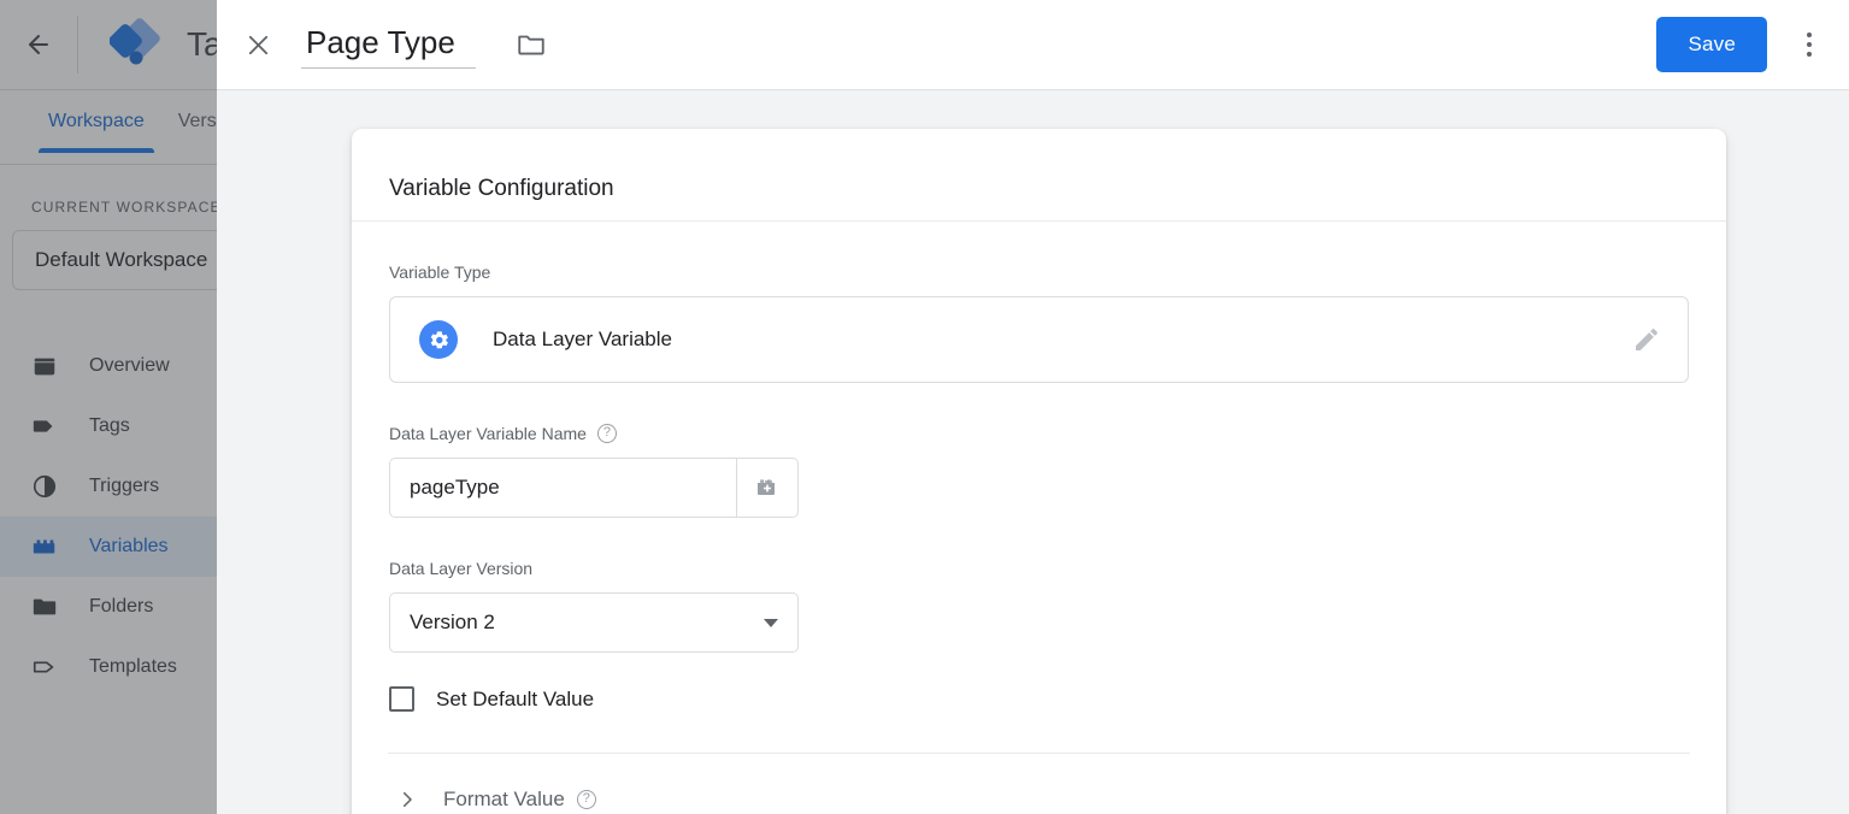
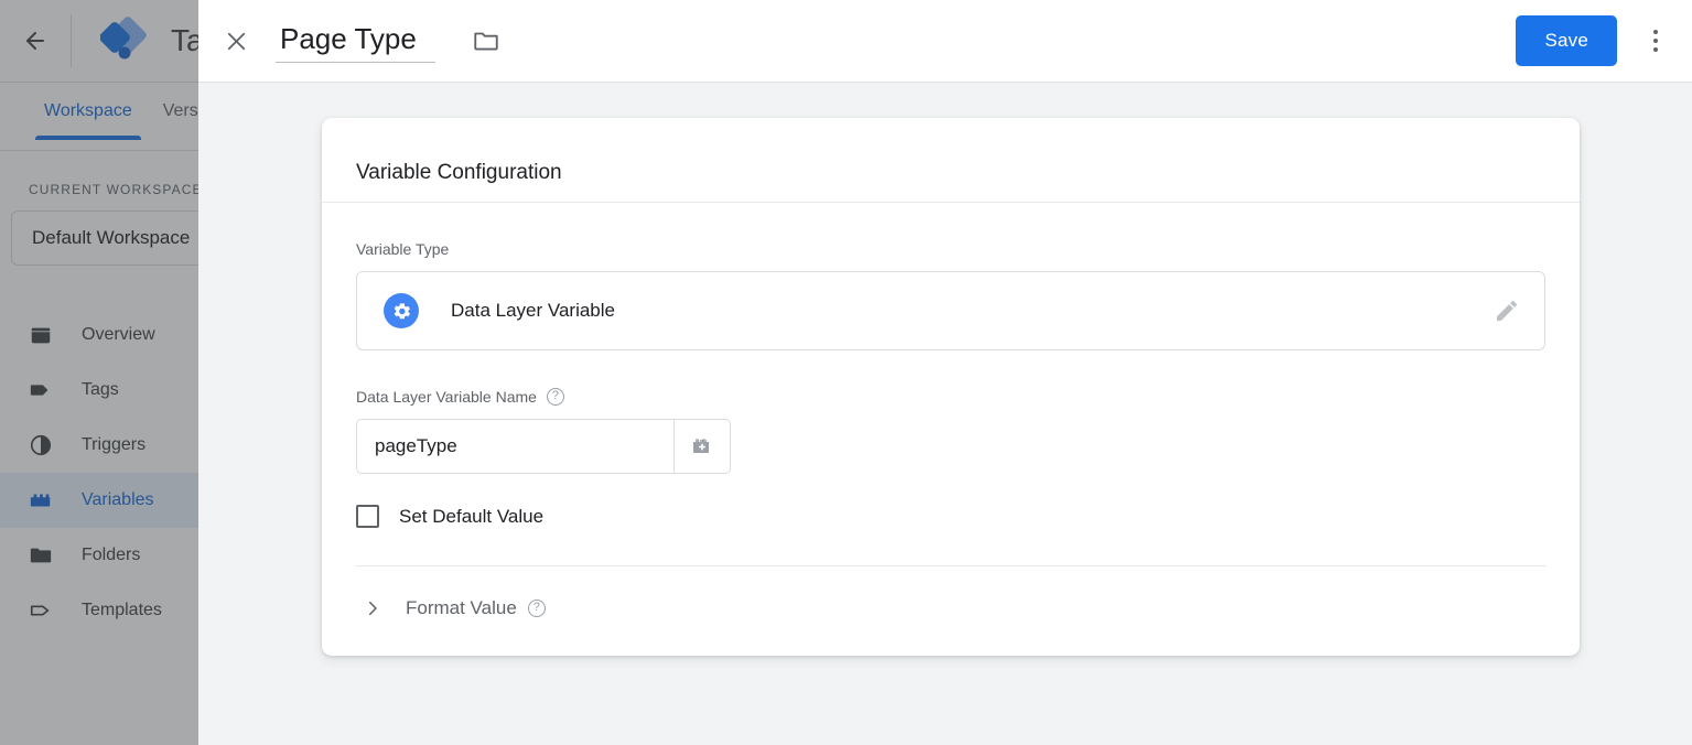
  Workspace
  CURRENT WORKSPAC
  Default Workspace
  Overview
  Tags
  Triggers
  Variables
  Folders
  Templates
  Page Type
  Save
  Variable Configuration
  Variable Type
  Data Layer Variable
  Data Layer Variable Name
  ?
  pageType
- Data Layer Version
- Version 2
  Set Default Value
  Format Value
  ?
